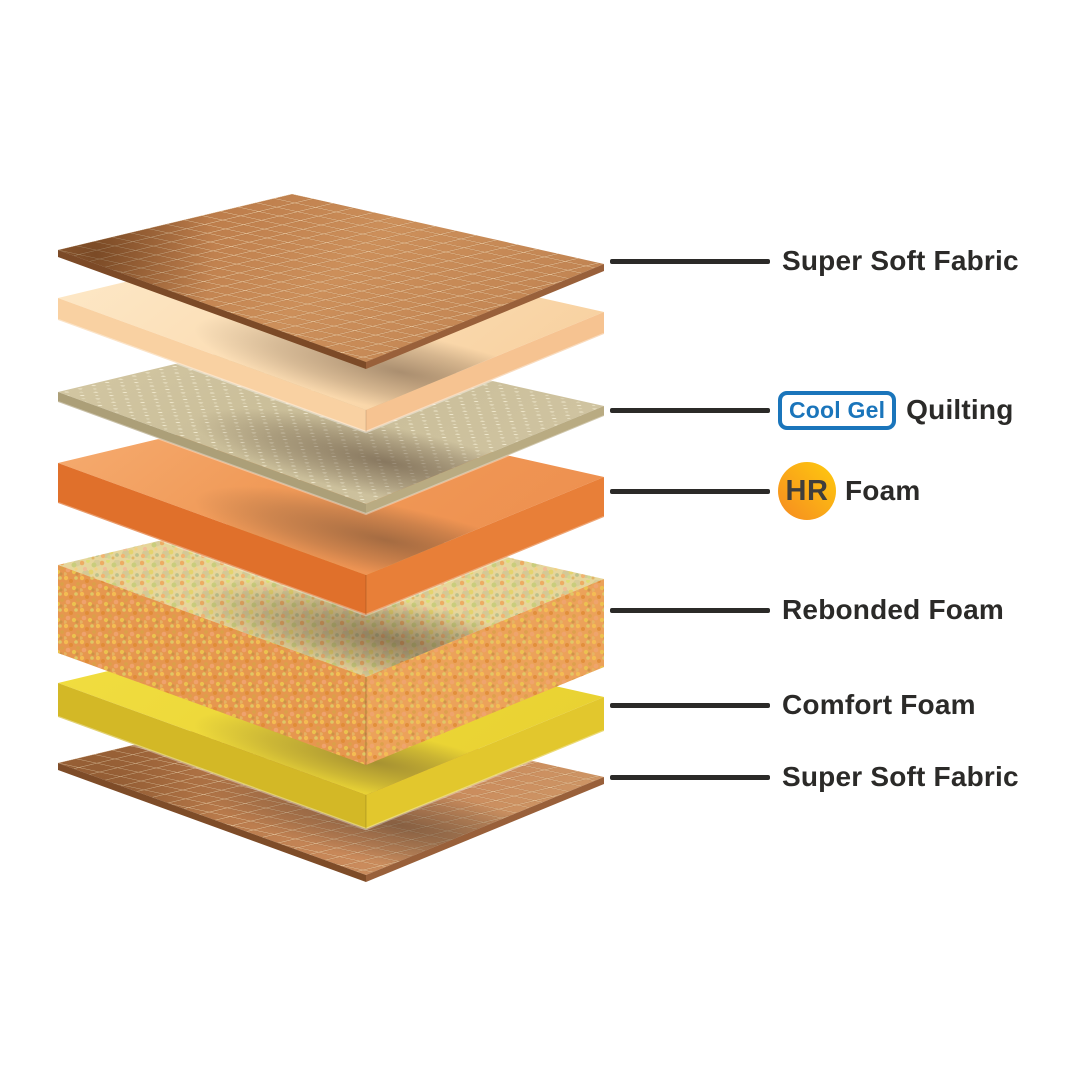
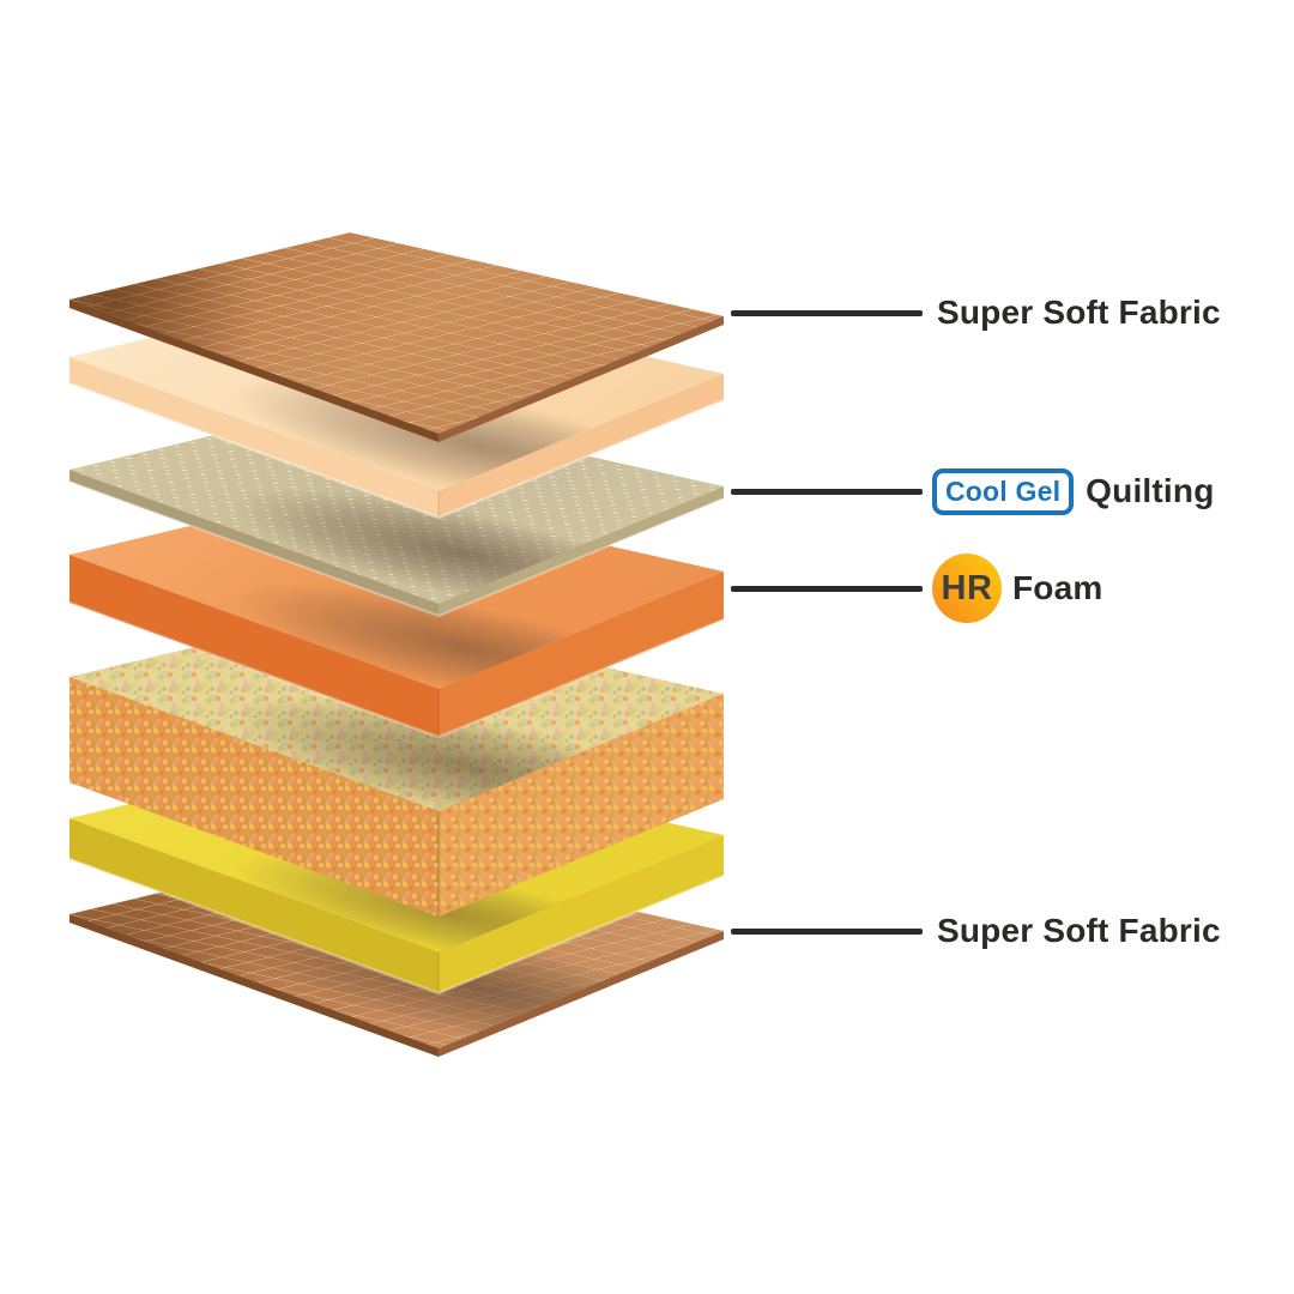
  Super Soft Fabric
  Cool Gel
  Quilting
  HR
  Foam
- Rebonded Foam
- Comfort Foam
  Super Soft Fabric
